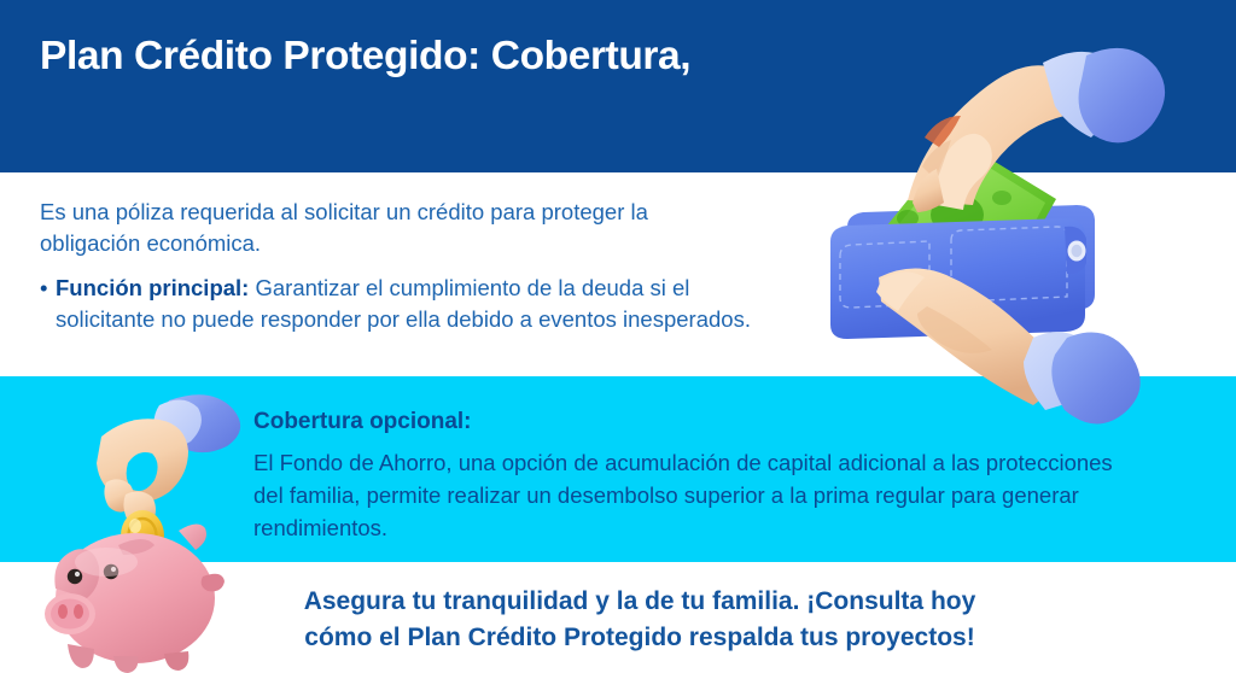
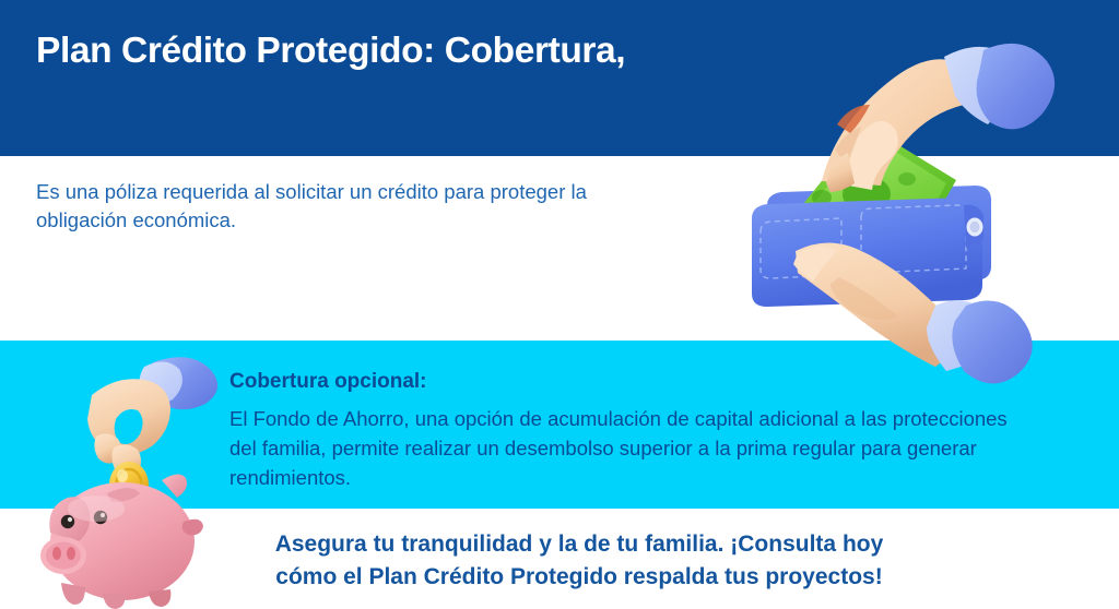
  Plan Crédito Protegido: Cobertura,
  Es una póliza requerida al solicitar un crédito para proteger la obligación económica.
- •
- Función principal: Garantizar el cumplimiento de la deuda si el solicitante no puede responder por ella debido a eventos inesperados.
  Cobertura opcional:
  El Fondo de Ahorro, una opción de acumulación de capital adicional a las protecciones del familia, permite realizar un desembolso superior a la prima regular para generar rendimientos.
  Asegura tu tranquilidad y la de tu familia. ¡Consulta hoy
  cómo el Plan Crédito Protegido respalda tus proyectos!
